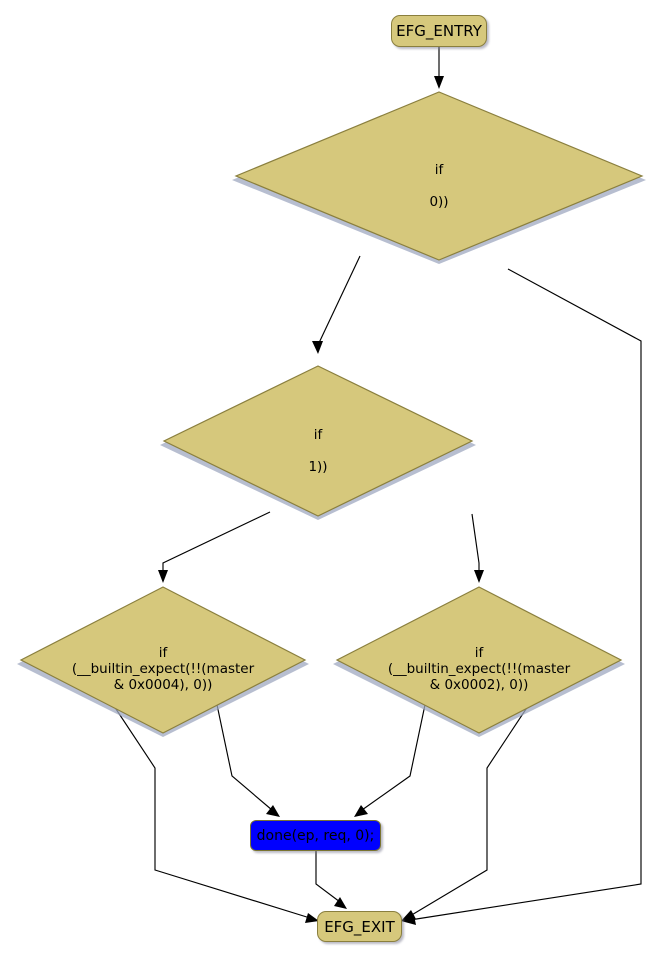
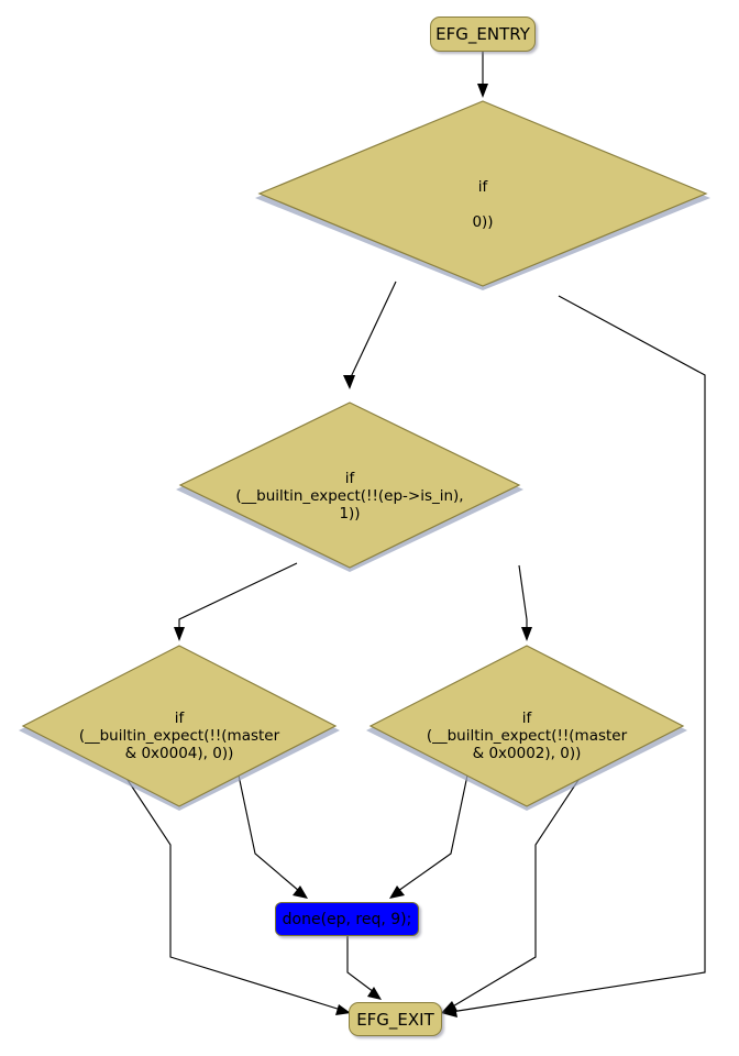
  EFG_ENTRY
  if
  0))
  if
+ (__builtin_expect(!!(ep->is_in),
  1))
  if
  (__builtin_expect(!!(master
  & 0x0004), 0))
  if
  (__builtin_expect(!!(master
  & 0x0002), 0))
- done(ep, req, 0);
+ done(ep, req, 9);
  EFG_EXIT
